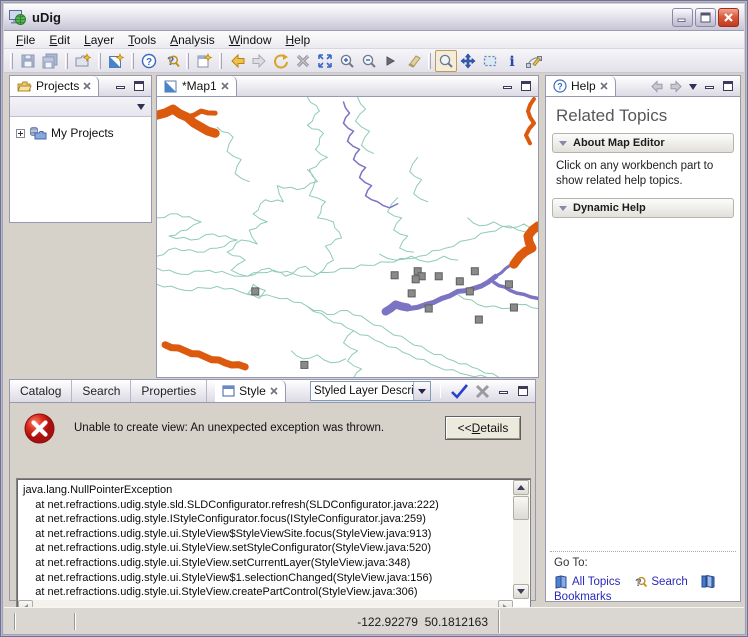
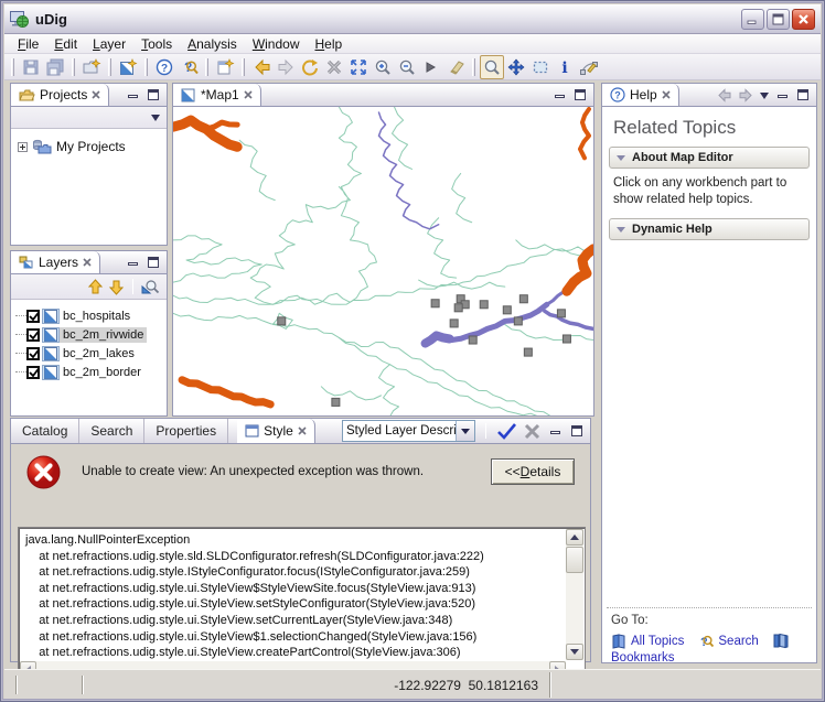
  uDig
  File
  Edit
  Layer
  Tools
  Analysis
  Window
  Help
  ?
  ?
  i
  Projects
  My Projects
+ Layers
+ bc_hospitals
+ bc_2m_rivwide
+ bc_2m_lakes
+ bc_2m_border
  *Map1
  ?
  Help
  Related Topics
  About Map Editor
  Click on any workbench part to show related help topics.
  Dynamic Help
  Go To:
  All Topics
  Search
  Bookmarks
  Catalog
  Search
  Properties
  Style
  Styled Layer Descr
  Unable to create view: An unexpected exception was thrown.
  <<
  D
  etails
  java.lang.NullPointerException
  at net.refractions.udig.style.sld.SLDConfigurator.refresh(SLDConfigurator.java:222)
  at net.refractions.udig.style.IStyleConfigurator.focus(IStyleConfigurator.java:259)
  at net.refractions.udig.style.ui.StyleView$StyleViewSite.focus(StyleView.java:913)
  at net.refractions.udig.style.ui.StyleView.setStyleConfigurator(StyleView.java:520)
  at net.refractions.udig.style.ui.StyleView.setCurrentLayer(StyleView.java:348)
  at net.refractions.udig.style.ui.StyleView$1.selectionChanged(StyleView.java:156)
  at net.refractions.udig.style.ui.StyleView.createPartControl(StyleView.java:306)
  -122.92279 50.1812163
